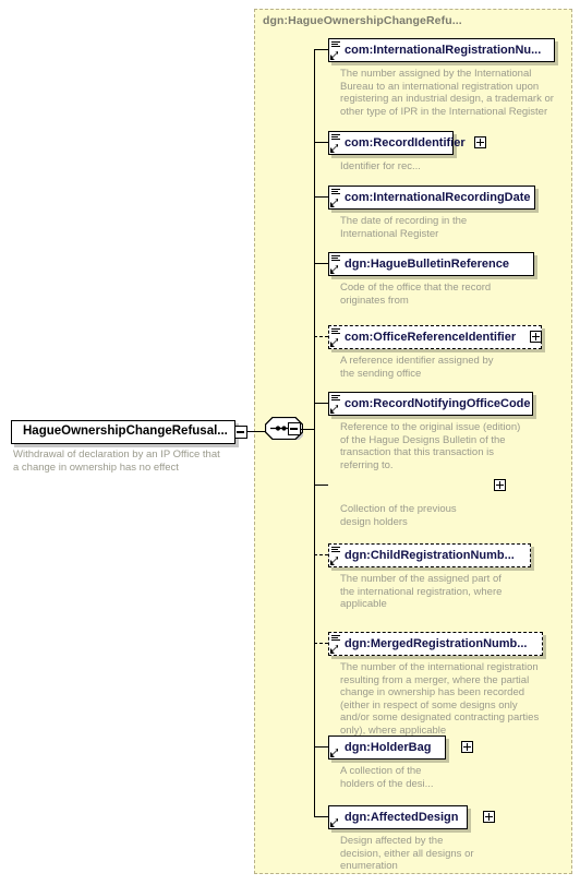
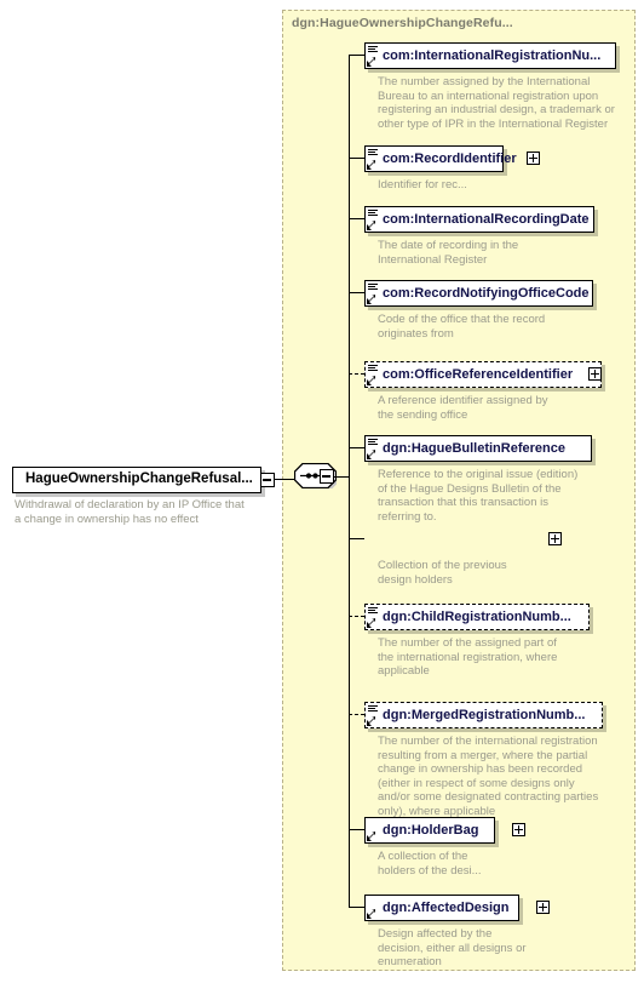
  dgn:HagueOwnershipChangeRefu...
  HagueOwnershipChangeRefusal...
  Withdrawal of declaration by an IP Office that
  a change in ownership has no effect
  com:InternationalRegistrationNu...
  The number assigned by the International
  Bureau to an international registration upon
  registering an industrial design, a trademark or
  other type of IPR in the International Register
  com:RecordIdentifier
  Identifier for rec...
  com:InternationalRecordingDate
  The date of recording in the
  International Register
- dgn:HagueBulletinReference
+ com:RecordNotifyingOfficeCode
  Code of the office that the record
  originates from
  com:OfficeReferenceIdentifier
  A reference identifier assigned by
  the sending office
- com:RecordNotifyingOfficeCode
+ dgn:HagueBulletinReference
  Reference to the original issue (edition)
  of the Hague Designs Bulletin of the
  transaction that this transaction is
  referring to.
  Collection of the previous
  design holders
  dgn:ChildRegistrationNumb...
  The number of the assigned part of
  the international registration, where
  applicable
  dgn:MergedRegistrationNumb...
  The number of the international registration
  resulting from a merger, where the partial
  change in ownership has been recorded
  (either in respect of some designs only
  and/or some designated contracting parties
  only), where applicable
  dgn:HolderBag
  A collection of the
  holders of the desi...
  dgn:AffectedDesign
  Design affected by the
  decision, either all designs or
  enumeration
